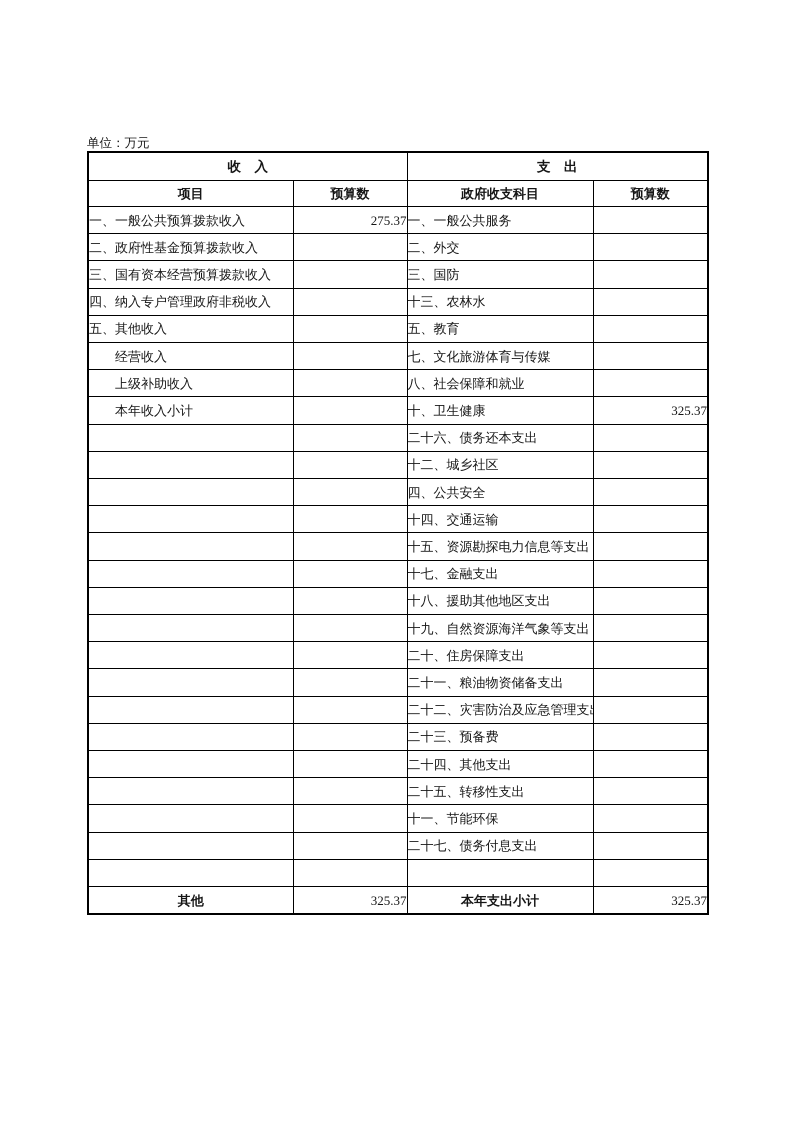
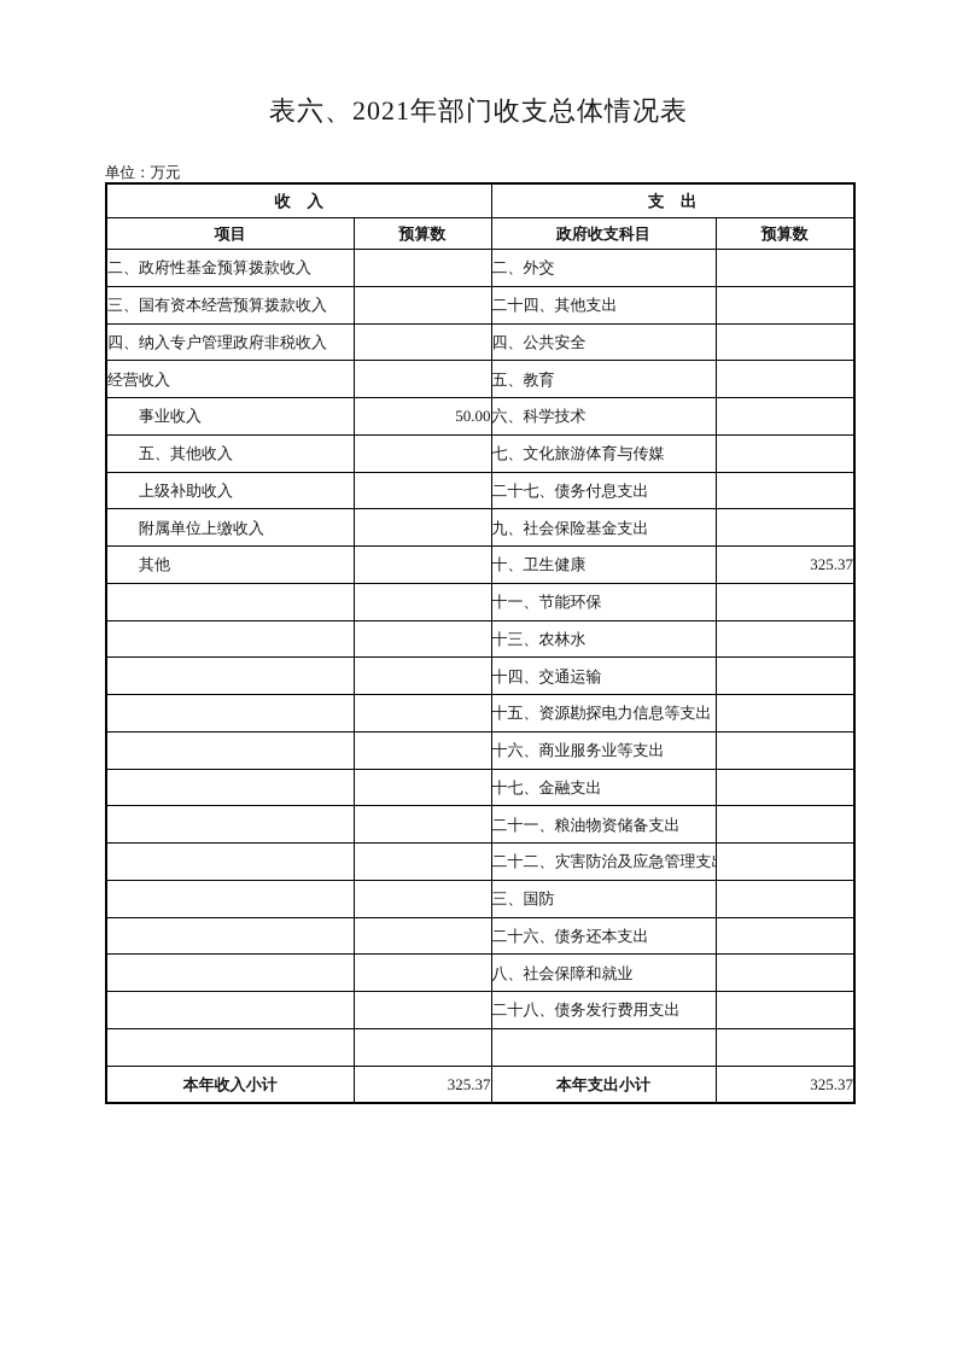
+ 表六、2021年部门收支总体情况表
  单位：万元
  收 入	支 出
  项目	预算数	政府收支科目	预算数
- 一、一般公共预算拨款收入	275.37	一、一般公共服务
  二、政府性基金预算拨款收入		二、外交
- 三、国有资本经营预算拨款收入		三、国防
+ 三、国有资本经营预算拨款收入		二十四、其他支出
- 四、纳入专户管理政府非税收入		十三、农林水
+ 四、纳入专户管理政府非税收入		四、公共安全
- 五、其他收入		五、教育
+ 经营收入		五、教育
+ 事业收入	50.00	六、科学技术
- 经营收入		七、文化旅游体育与传媒
+ 五、其他收入		七、文化旅游体育与传媒
- 上级补助收入		八、社会保障和就业
+ 上级补助收入		二十七、债务付息支出
+ 附属单位上缴收入		九、社会保险基金支出
- 本年收入小计		十、卫生健康	325.37
+ 其他		十、卫生健康	325.37
- 		二十六、债务还本支出
+ 		十一、节能环保
- 		十二、城乡社区
- 		四、公共安全
+ 		十三、农林水
  		十四、交通运输
  		十五、资源勘探电力信息等支出
+ 		十六、商业服务业等支出
  		十七、金融支出
- 		十八、援助其他地区支出
- 		十九、自然资源海洋气象等支出
- 		二十、住房保障支出
  		二十一、粮油物资储备支出
  		二十二、灾害防治及应急管理支
- 		二十三、预备费
- 		二十四、其他支出
+ 		三、国防
- 		二十五、转移性支出
- 		十一、节能环保
+ 		二十六、债务还本支出
- 		二十七、债务付息支出
+ 		八、社会保障和就业
+ 		二十八、债务发行费用支出
- 其他	325.37	本年支出小计	325.37
+ 本年收入小计	325.37	本年支出小计	325.37
